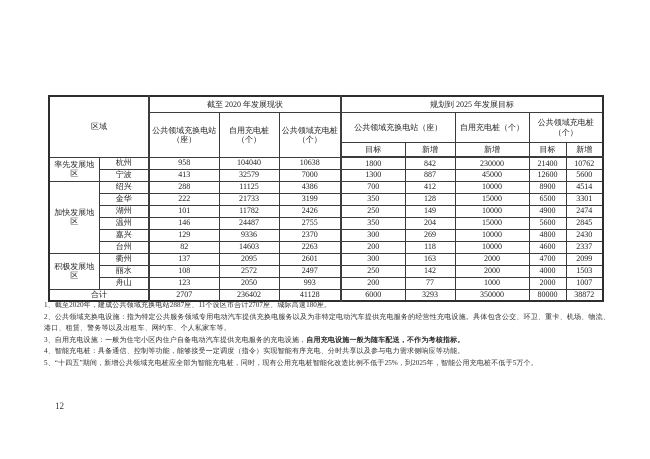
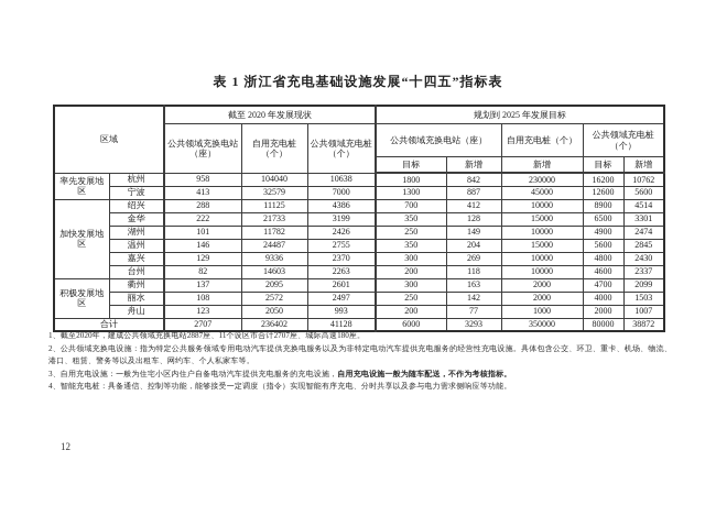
+ 表 1 浙江省充电基础设施发展“十四五”指标表
  区域	截至 2020 年发展现状	规划到 2025 年发展目标
  公共领域充换电站（座）	自用充电桩（个）	公共领域充电桩（个）	公共领域充换电站（座）	自用充电桩（个）	公共领域充电桩（个）
  目标	新增	新增	目标	新增
- 率先发展地区	杭州	958	104040	10638	1800	842	230000	21400	10762
+ 率先发展地区	杭州	958	104040	10638	1800	842	230000	16200	10762
  宁波	413	32579	7000	1300	887	45000	12600	5600
  加快发展地区	绍兴	288	11125	4386	700	412	10000	8900	4514
  金华	222	21733	3199	350	128	15000	6500	3301
  湖州	101	11782	2426	250	149	10000	4900	2474
  温州	146	24487	2755	350	204	15000	5600	2845
  嘉兴	129	9336	2370	300	269	10000	4800	2430
  台州	82	14603	2263	200	118	10000	4600	2337
  积极发展地区	衢州	137	2095	2601	300	163	2000	4700	2099
  丽水	108	2572	2497	250	142	2000	4000	1503
  舟山	123	2050	993	200	77	1000	2000	1007
  合计	2707	236402	41128	6000	3293	350000	80000	38872
  1、截至2020年，建成公共领域充换电站2887座、11个设区市合计2707座、城际高速180座。
  2、公共领域充换电设施：指为特定公共服务领域专用电动汽车提供充换电服务以及为非特定电动汽车提供充电服务的经营性充电设施。具体包含公交、环卫、重卡、机场、物流、港口、租赁、警务等以及出租车、网约车、个人私家车等。
  3、自用充电设施：一般为住宅小区内住户自备电动汽车提供充电服务的充电设施，自用充电设施一般为随车配送，不作为考核指标。
  4、智能充电桩：具备通信、控制等功能，能够接受一定调度（指令）实现智能有序充电、分时共享以及参与电力需求侧响应等功能。
- 5、“十四五”期间，新增公共领域充电桩应全部为智能充电桩，同时，现有公用充电桩智能化改造比例不低于25%，到2025年，智能公用充电桩不低于5万个。
  12
